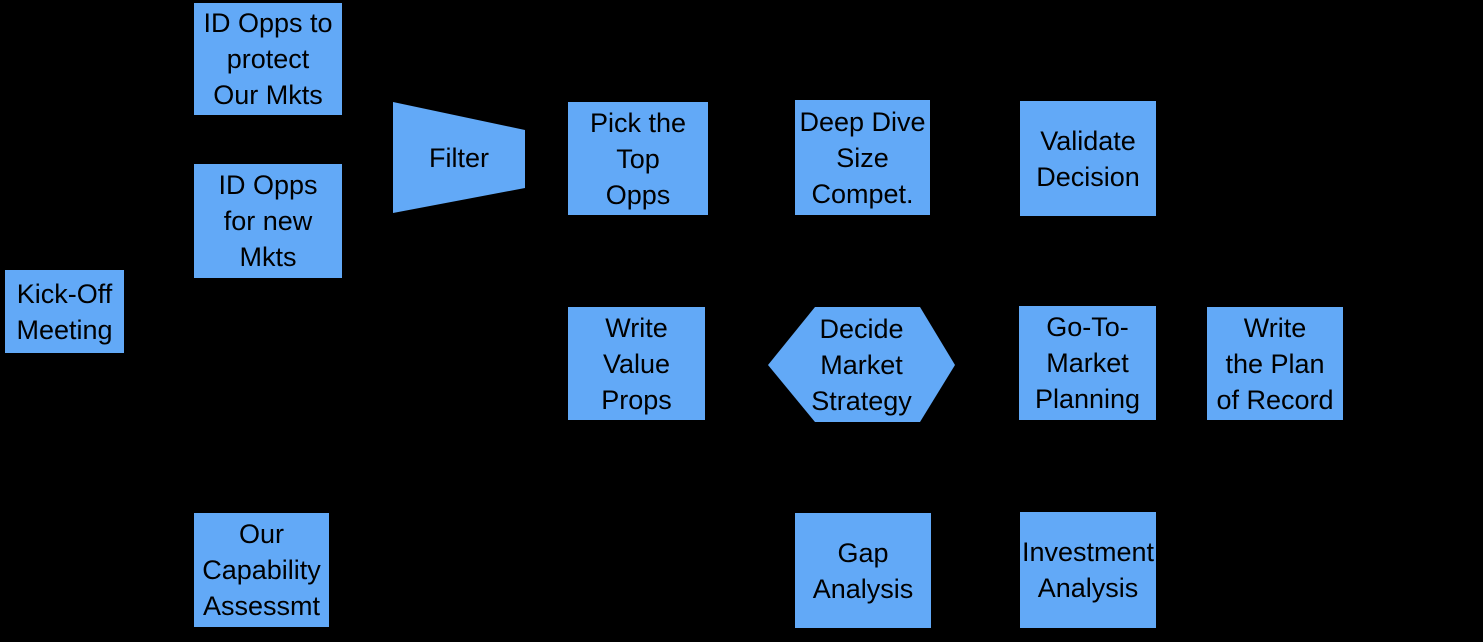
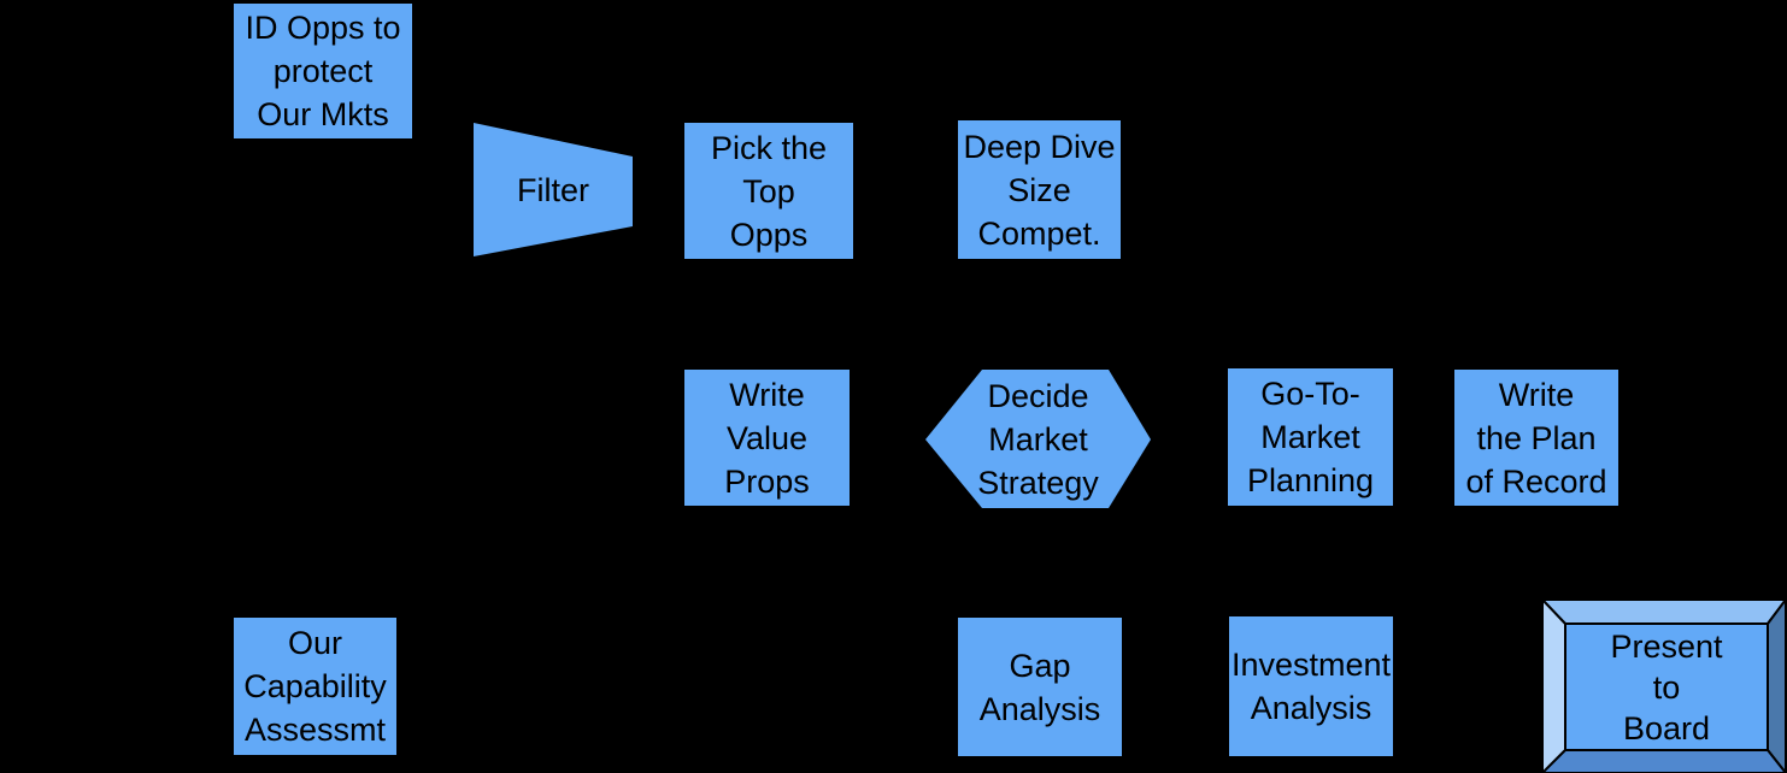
- Kick-Off
- Meeting
  ID Opps to
  protect
  Our Mkts
- ID Opps
- for new
- Mkts
  Our
  Capability
  Assessmt
  Filter
  Pick the
  Top
  Opps
  Deep Dive
  Size
  Compet.
- Validate
- Decision
  Write
  Value
  Props
  Decide
  Market
  Strategy
  Go-To-
  Market
  Planning
  Write
  the Plan
  of Record
  Gap
  Analysis
  Investment
  Analysis
+ Present
+ to
+ Board
